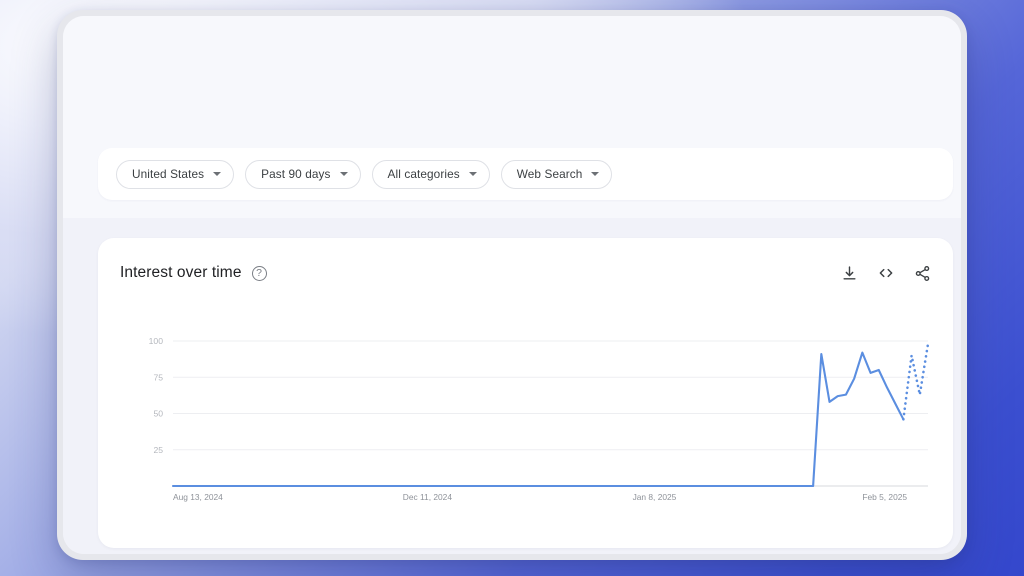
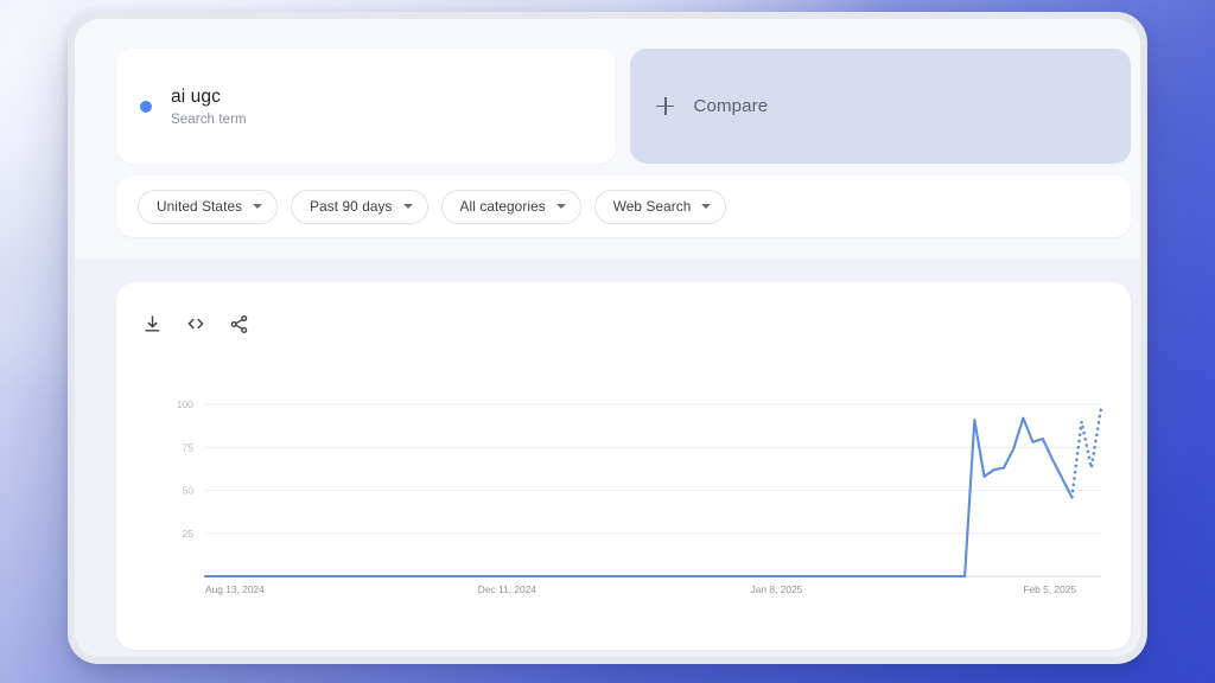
+ ai ugc
+ Search term
+ Compare
  United States
  Past 90 days
  All categories
  Web Search
- Interest over time
- ?
  25
  50
  75
  100
  Aug 13, 2024
  Dec 11, 2024
  Jan 8, 2025
  Feb 5, 2025
